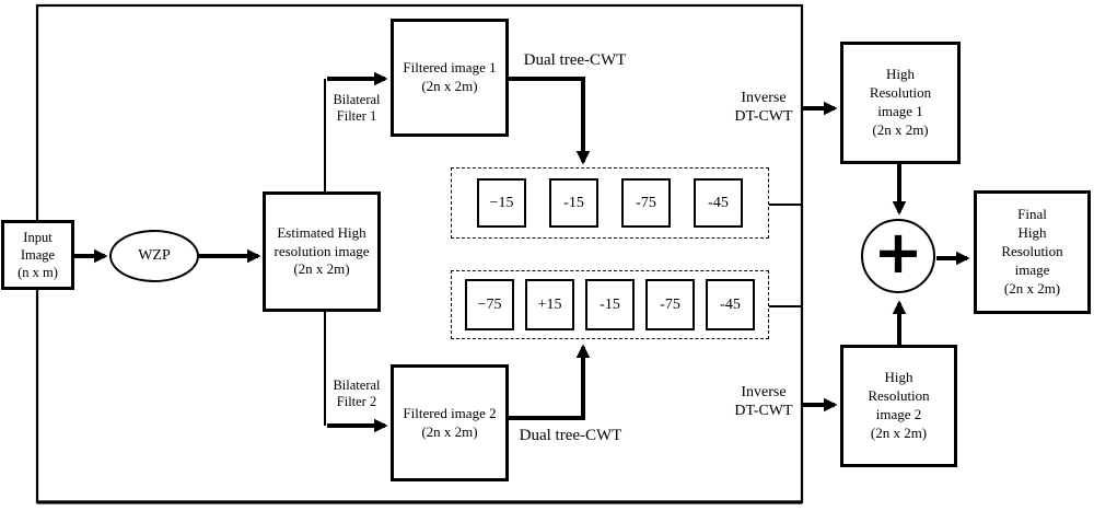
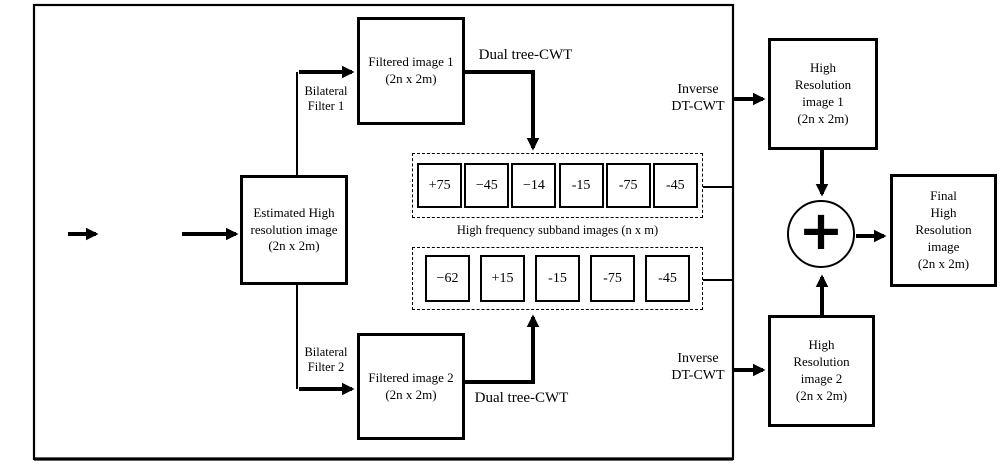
- Input
- Image
- (n x m)
- WZP
  Estimated High
  resolution image
  (2n x 2m)
  Bilateral
  Filter 1
  Bilateral
  Filter 2
  Filtered image 1
  (2n x 2m)
  Filtered image 2
  (2n x 2m)
  Dual tree-CWT
  Dual tree-CWT
+ +75
+ −45
- −15
+ −14
  -15
  -75
  -45
+ High frequency subband images (n x m)
- −75
+ −62
  +15
  -15
  -75
  -45
  Inverse
  DT-CWT
  Inverse
  DT-CWT
  High
  Resolution
  image 1
  (2n x 2m)
  High
  Resolution
  image 2
  (2n x 2m)
  +
  Final
  High
  Resolution
  image
  (2n x 2m)
